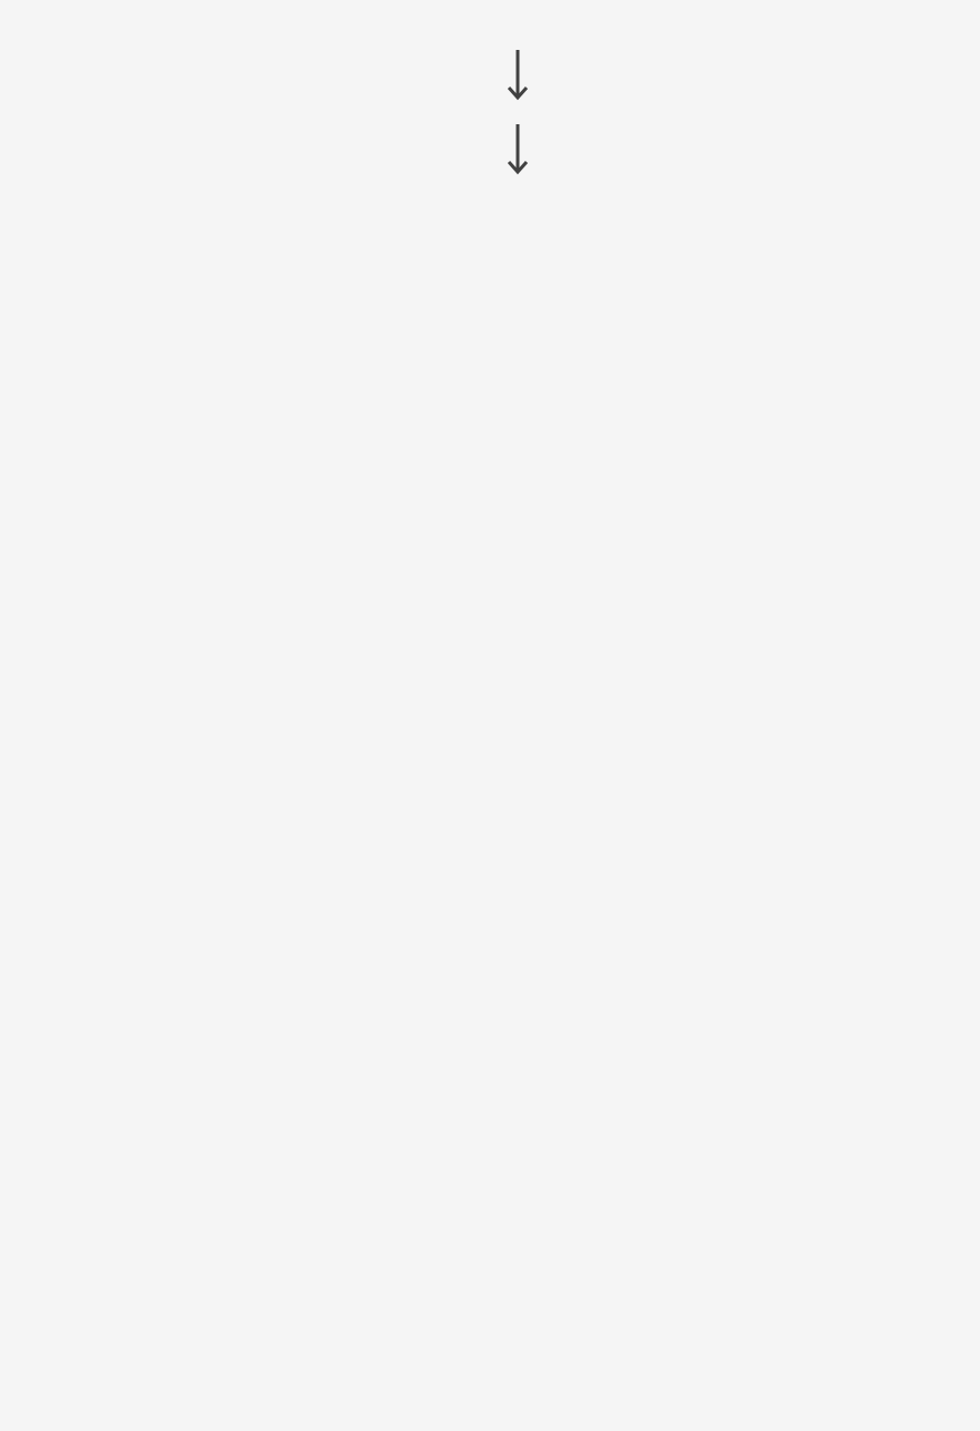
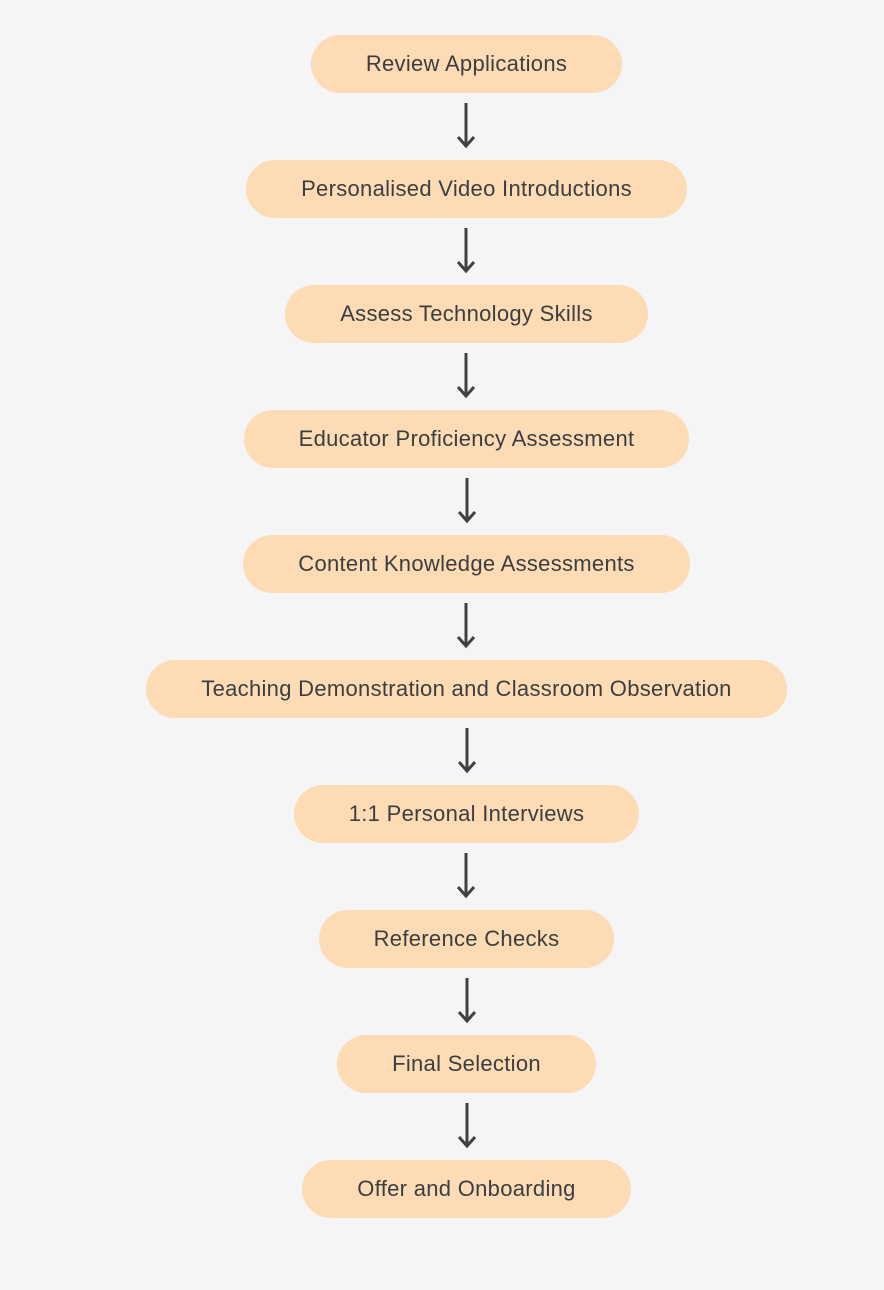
+ Review Applications
+ Personalised Video Introductions
+ Assess Technology Skills
+ Educator Proficiency Assessment
+ Content Knowledge Assessments
+ Teaching Demonstration and Classroom Observation
+ 1:1 Personal Interviews
+ Reference Checks
+ Final Selection
+ Offer and Onboarding
